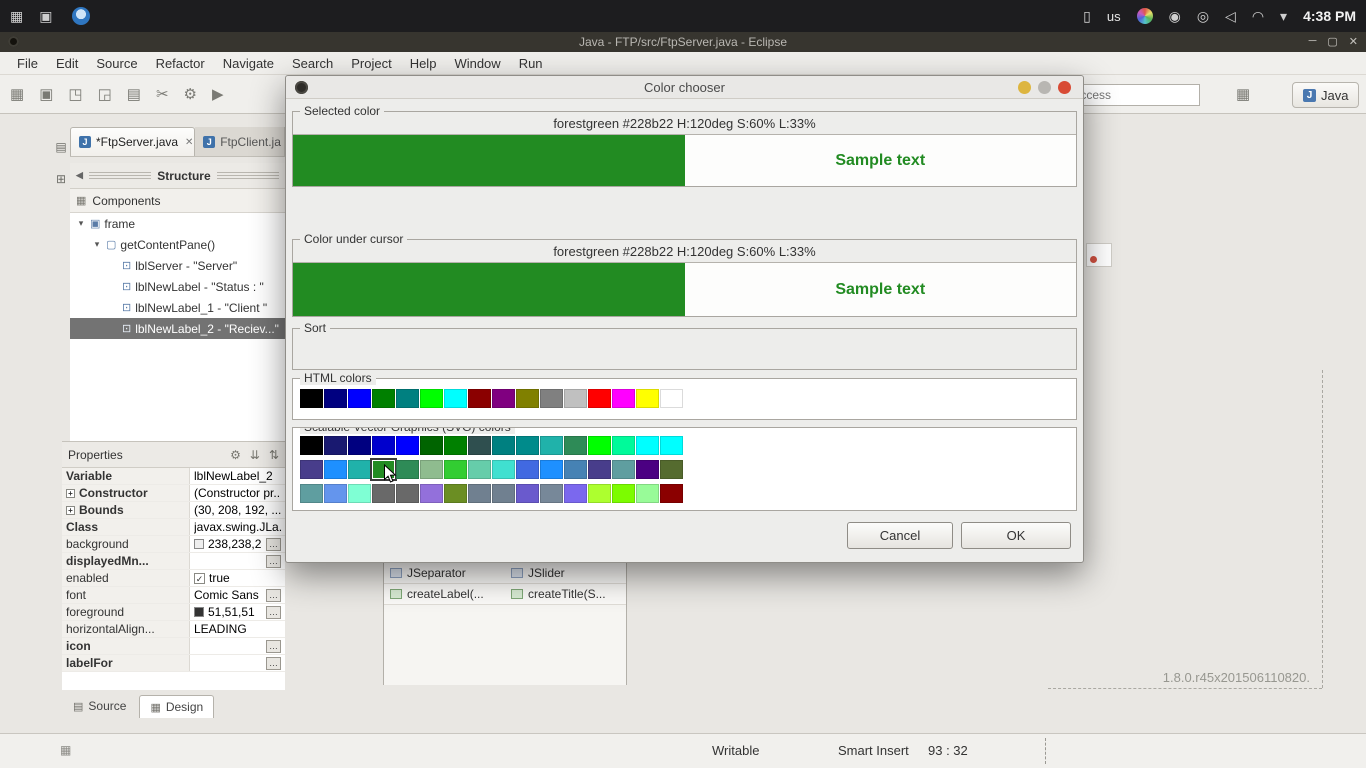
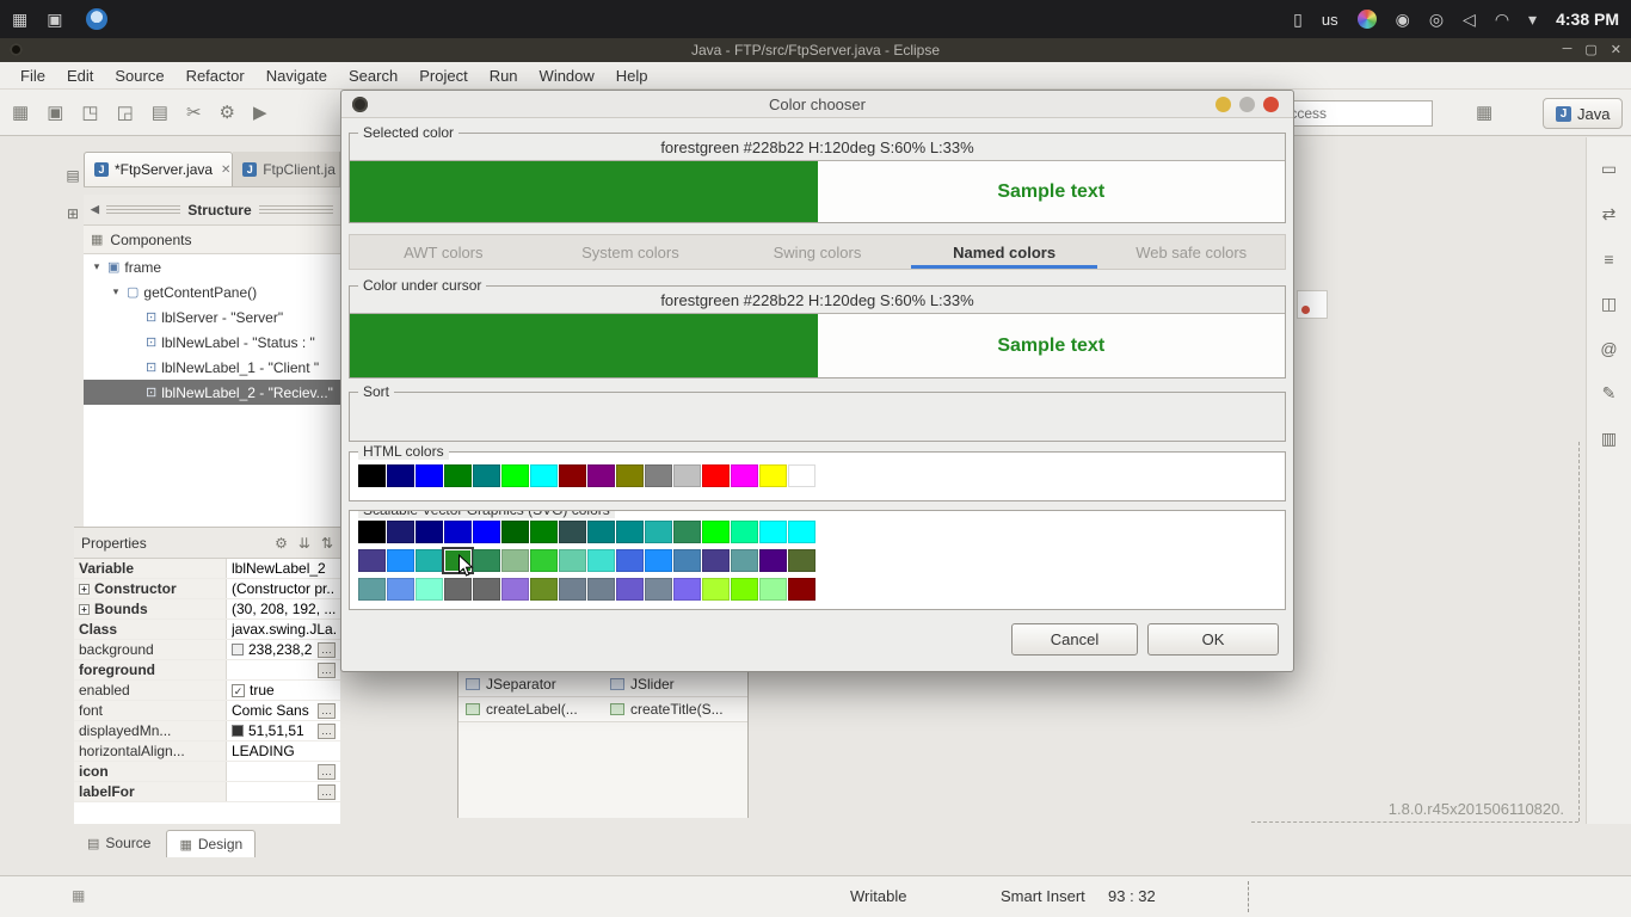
  ▦
  ▣
  ▯
  us
  ◉
  ◎
  ◁
  ◠
  ▾
  4:38 PM
  Java - FTP/src/FtpServer.java - Eclipse
  ─
  ▢
  ✕
  File
  Edit
  Source
  Refactor
  Navigate
  Search
  Project
- Help
+ Run
  Window
- Run
+ Help
  ▦
  ▣
  ◳
  ◲
  ▤
  ✂
  ⚙
  ▶
  ▦
  J
  Java
  ▤
  ⊞
  J
  *FtpServer.java
  ✕
  J
  FtpClient.ja
  ◀
  Structure
  ▦
  Components
  ▾
  ▣
  frame
  ▾
  ▢
  getContentPane()
  ⊡
  lblServer - "Server"
  ⊡
  lblNewLabel - "Status : "
  ⊡
  lblNewLabel_1 - "Client "
  ⊡
  lblNewLabel_2 - "Reciev..."
  Properties
  ⚙
  ⇊
  ⇅
  Variable
  lblNewLabel_2
  +
  Constructor
  (Constructor pr..
  +
  Bounds
  (30, 208, 192, ...
  Class
  javax.swing.JLa.
  background
  238,238,2
  …
- displayedMn...
+ foreground
  …
  enabled
  ✓
  true
  font
  …
- foreground
+ displayedMn...
  51,51,51
  …
  horizontalAlign...
  LEADING
  icon
  …
  labelFor
  …
  ▤
  Source
  ▦
  Design
  JSeparator
  JSlider
  createLabel(...
  createTitle(S...
  1.8.0.r45x201506110820.
+ ▭
+ ⇄
+ ≡
+ ◫
+ @
+ ✎
+ ▥
  ▦
  Writable
  Smart Insert
  93 : 32
  Color chooser
  Selected color
  forestgreen #228b22 H:120deg S:60% L:33%
  Sample text
+ AWT colors
+ System colors
+ Swing colors
+ Named colors
+ Web safe colors
  Color under cursor
  forestgreen #228b22 H:120deg S:60% L:33%
  Sample text
  Sort
  HTML colors
  Cancel
  OK
